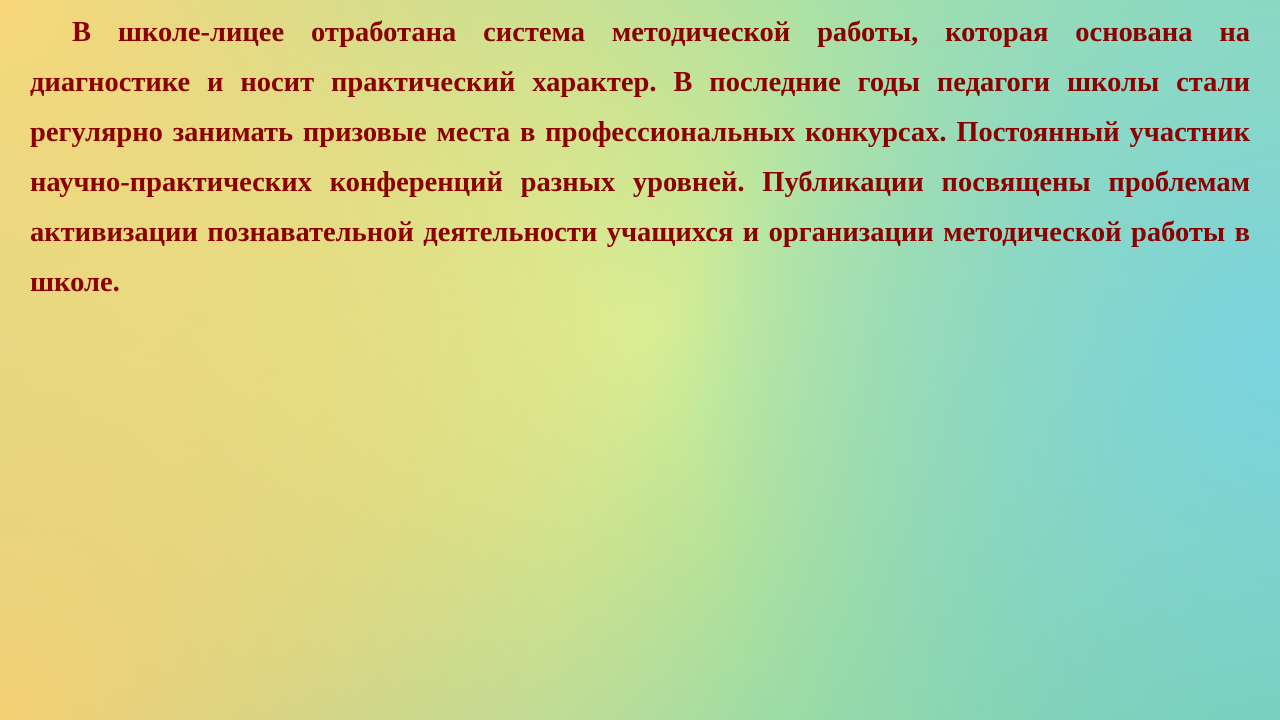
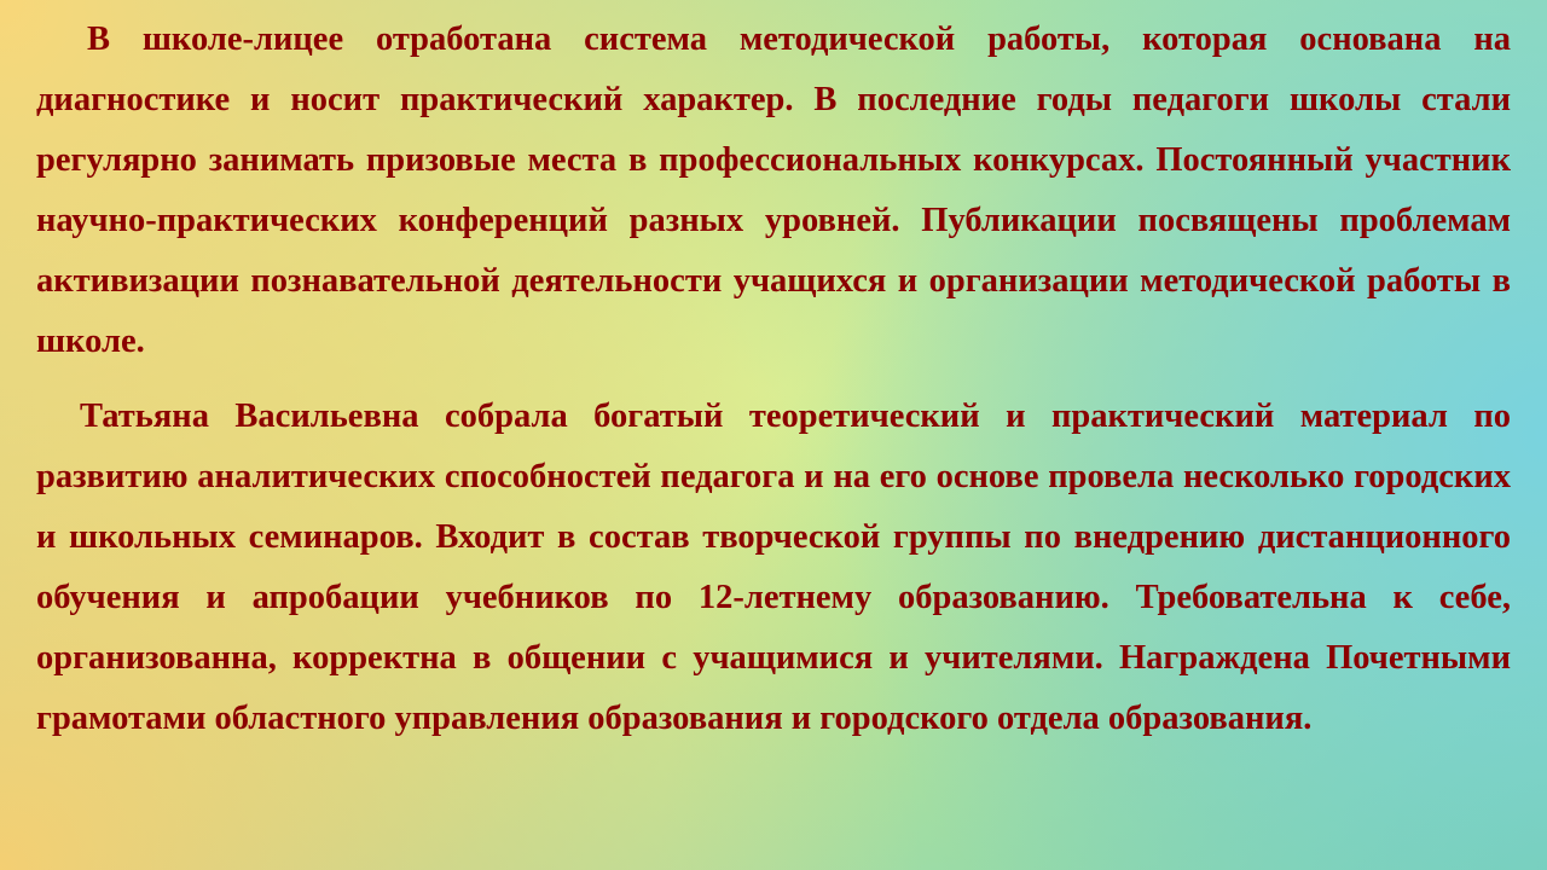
  В школе-лицее отработана система методической работы, которая основана на диагностике и носит практический характер. В последние годы педагоги школы стали регулярно занимать призовые места в профессиональных конкурсах. Постоянный участник научно-практических конференций разных уровней. Публикации посвящены проблемам активизации познавательной деятельности учащихся и организации методической работы в школе.
+ Татьяна Васильевна собрала богатый теоретический и практический материал по развитию аналитических способностей педагога и на его основе провела несколько городских и школьных семинаров. Входит в состав творческой группы по внедрению дистанционного обучения и апробации учебников по 12-летнему образованию. Требовательна к себе, организованна, корректна в общении с учащимися и учителями. Награждена Почетными грамотами областного управления образования и городского отдела образования.
